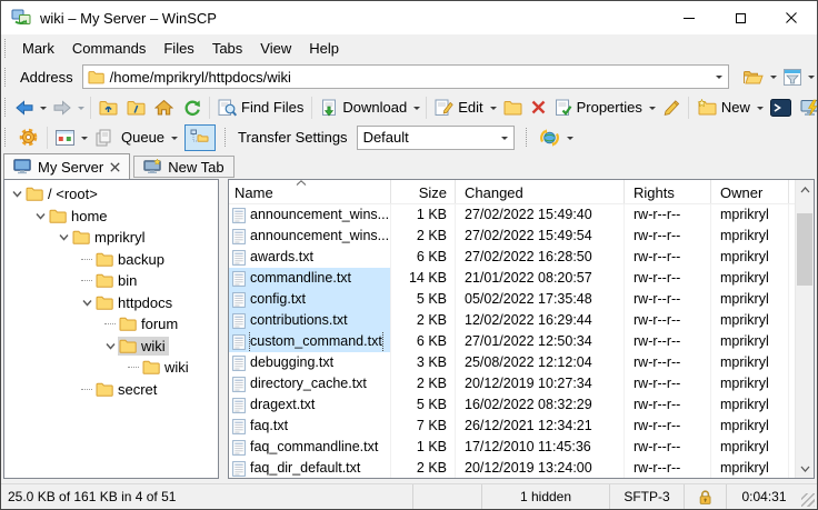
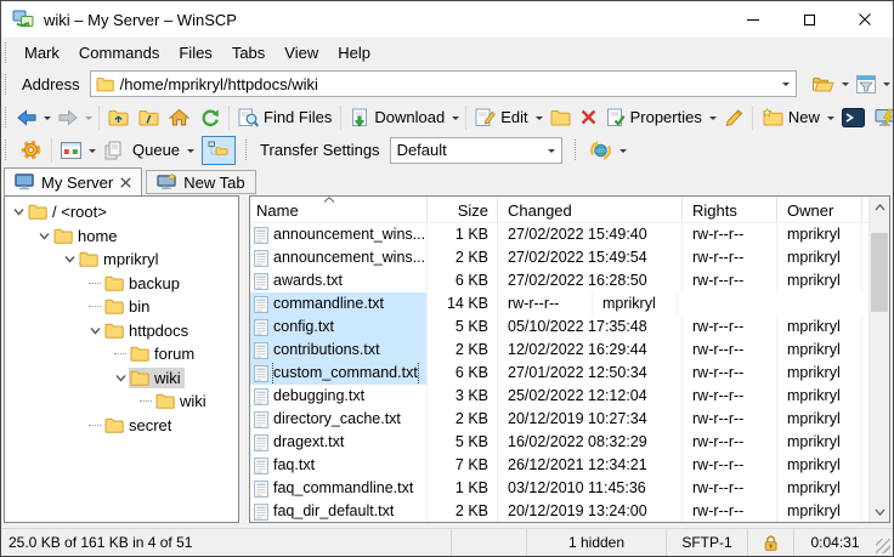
  wiki – My Server – WinSCP
  Mark
  Commands
  Files
  Tabs
  View
  Help
  Address
  /home/mprikryl/httpdocs/wiki
  Find Files
  Download
  Edit
  Properties
  New
  Queue
  Transfer Settings
  Default
  My Server
  New Tab
  / <root>
  home
  mprikryl
  backup
  bin
  httpdocs
  forum
  wiki
  wiki
  secret
  Name
  Size
  Changed
  Rights
  Owner
  announcement_wins...
  1 KB
  27/02/2022 15:49:40
  rw-r--r--
  mprikryl
  announcement_wins...
  2 KB
  27/02/2022 15:49:54
  rw-r--r--
  mprikryl
  awards.txt
  6 KB
  27/02/2022 16:28:50
  rw-r--r--
  mprikryl
  commandline.txt
  14 KB
- 21/01/2022 08:20:57
  rw-r--r--
  mprikryl
  config.txt
  5 KB
- 05/02/2022 17:35:48
+ 05/10/2022 17:35:48
  rw-r--r--
  mprikryl
  contributions.txt
  2 KB
  12/02/2022 16:29:44
  rw-r--r--
  mprikryl
  custom_command.txt
  6 KB
  27/01/2022 12:50:34
  rw-r--r--
  mprikryl
  debugging.txt
  3 KB
- 25/08/2022 12:12:04
+ 25/02/2022 12:12:04
  rw-r--r--
  mprikryl
  directory_cache.txt
  2 KB
  20/12/2019 10:27:34
  rw-r--r--
  mprikryl
  dragext.txt
  5 KB
  16/02/2022 08:32:29
  rw-r--r--
  mprikryl
  faq.txt
  7 KB
  26/12/2021 12:34:21
  rw-r--r--
  mprikryl
  faq_commandline.txt
  1 KB
- 17/12/2010 11:45:36
+ 03/12/2010 11:45:36
  rw-r--r--
  mprikryl
  faq_dir_default.txt
  2 KB
  20/12/2019 13:24:00
  rw-r--r--
  mprikryl
  25.0 KB of 161 KB in 4 of 51
  1 hidden
- SFTP-3
+ SFTP-1
  0:04:31
